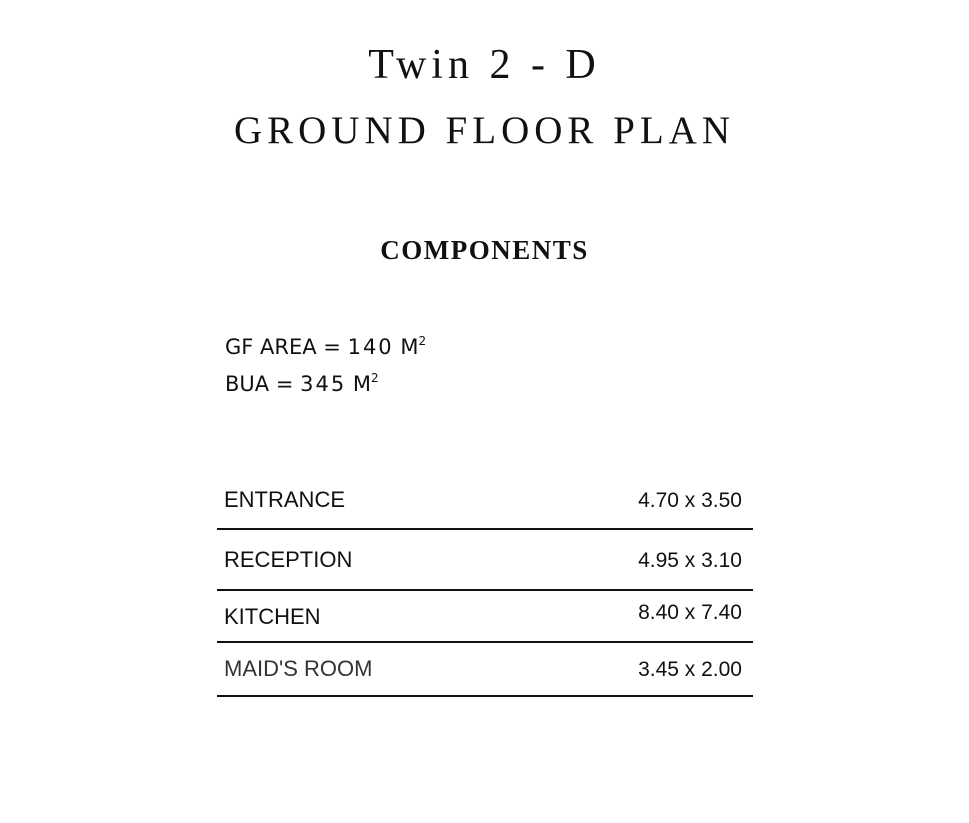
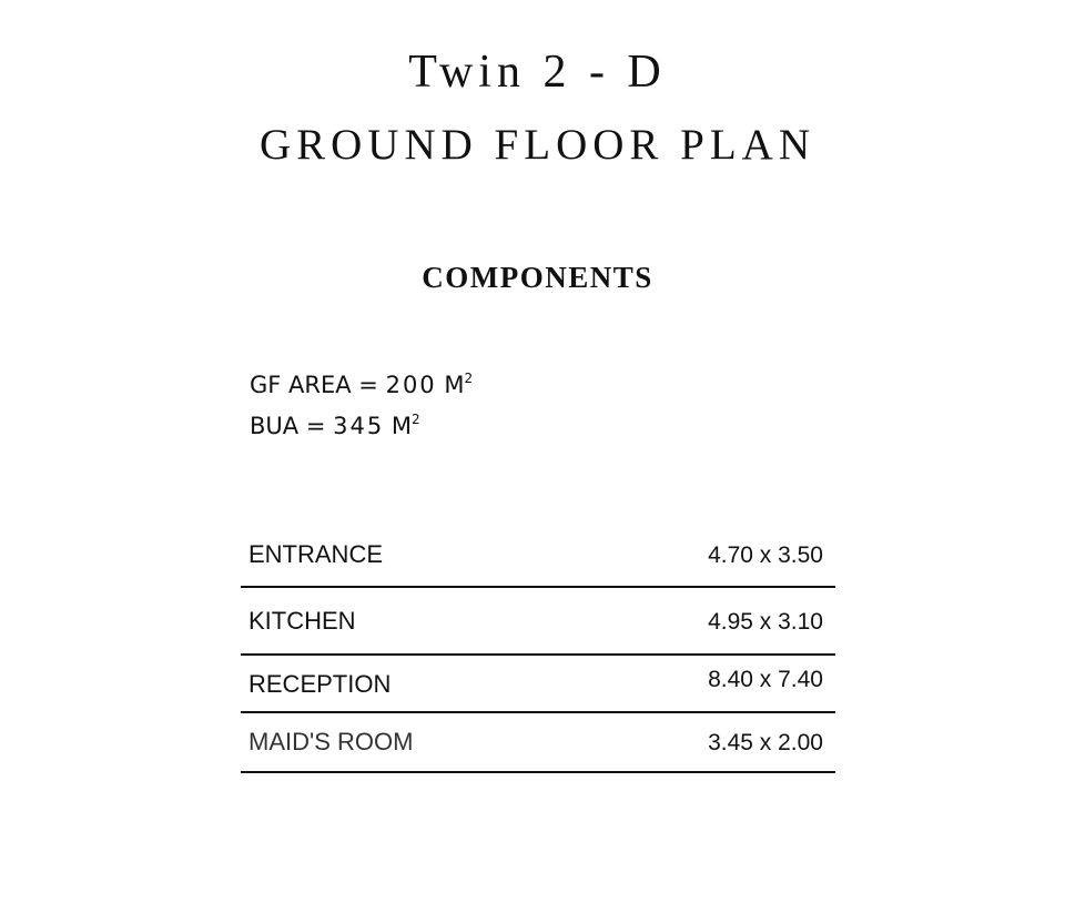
  Twin 2 - D
  GROUND FLOOR PLAN
  COMPONENTS
- GF AREA = 140 M2
+ GF AREA = 200 M2
  BUA = 345 M2
  ENTRANCE
  4.70 x 3.50
- RECEPTION
+ KITCHEN
  4.95 x 3.10
- KITCHEN
+ RECEPTION
  8.40 x 7.40
  MAID'S ROOM
  3.45 x 2.00
